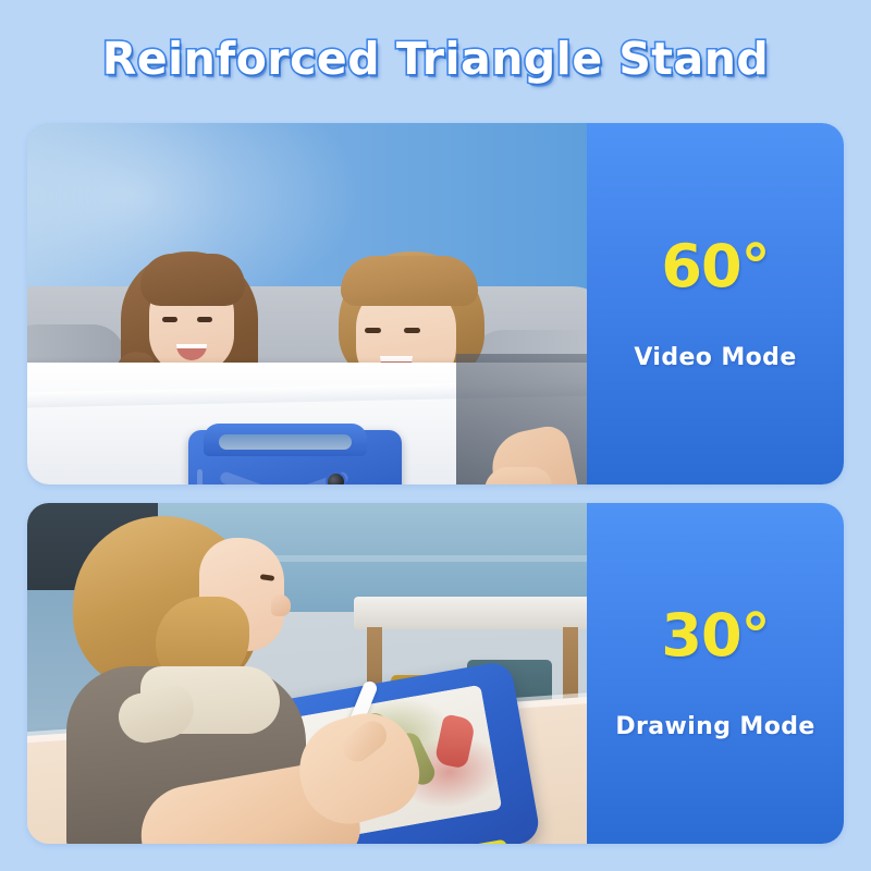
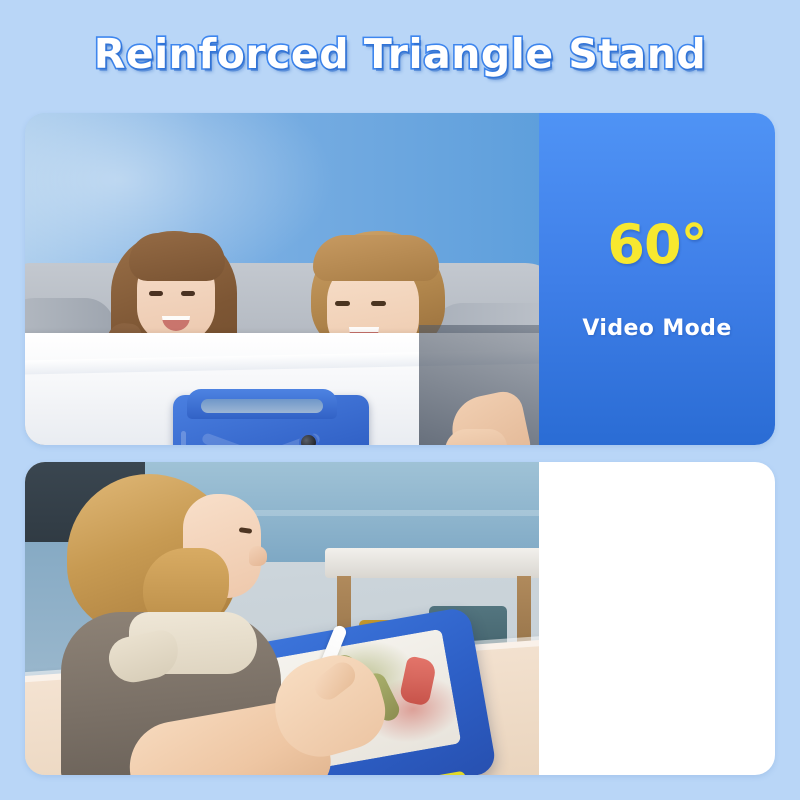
  Reinforced Triangle Stand
  60°
  Video Mode
- 30°
- Drawing Mode
